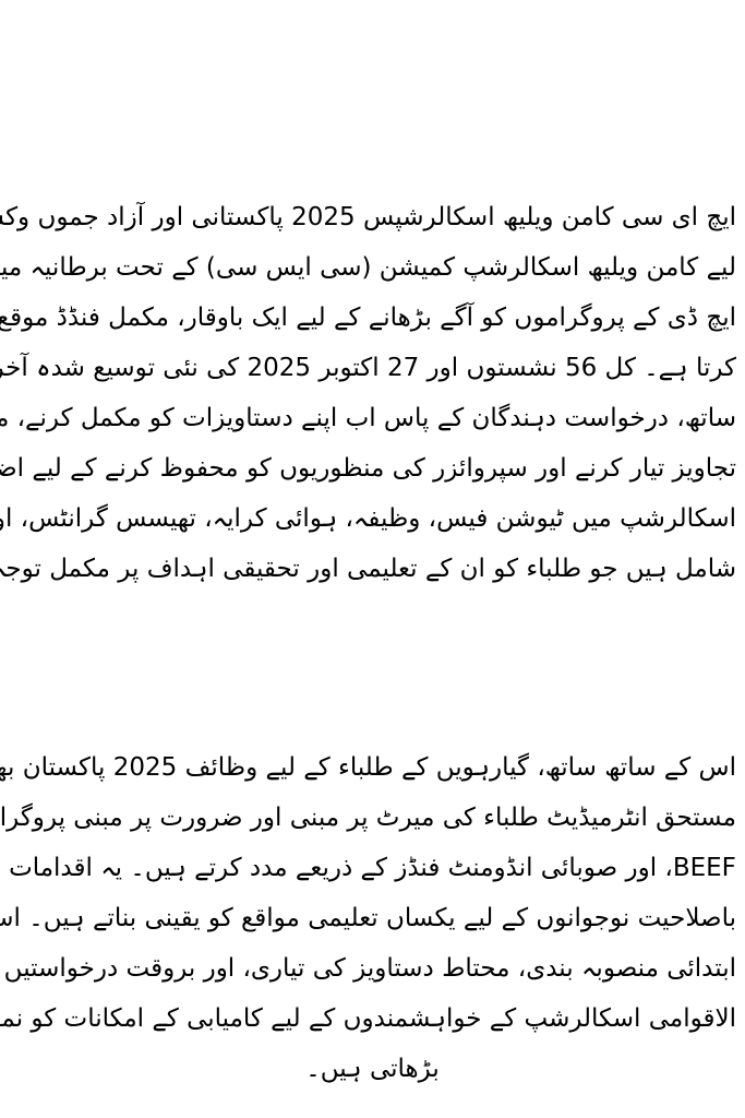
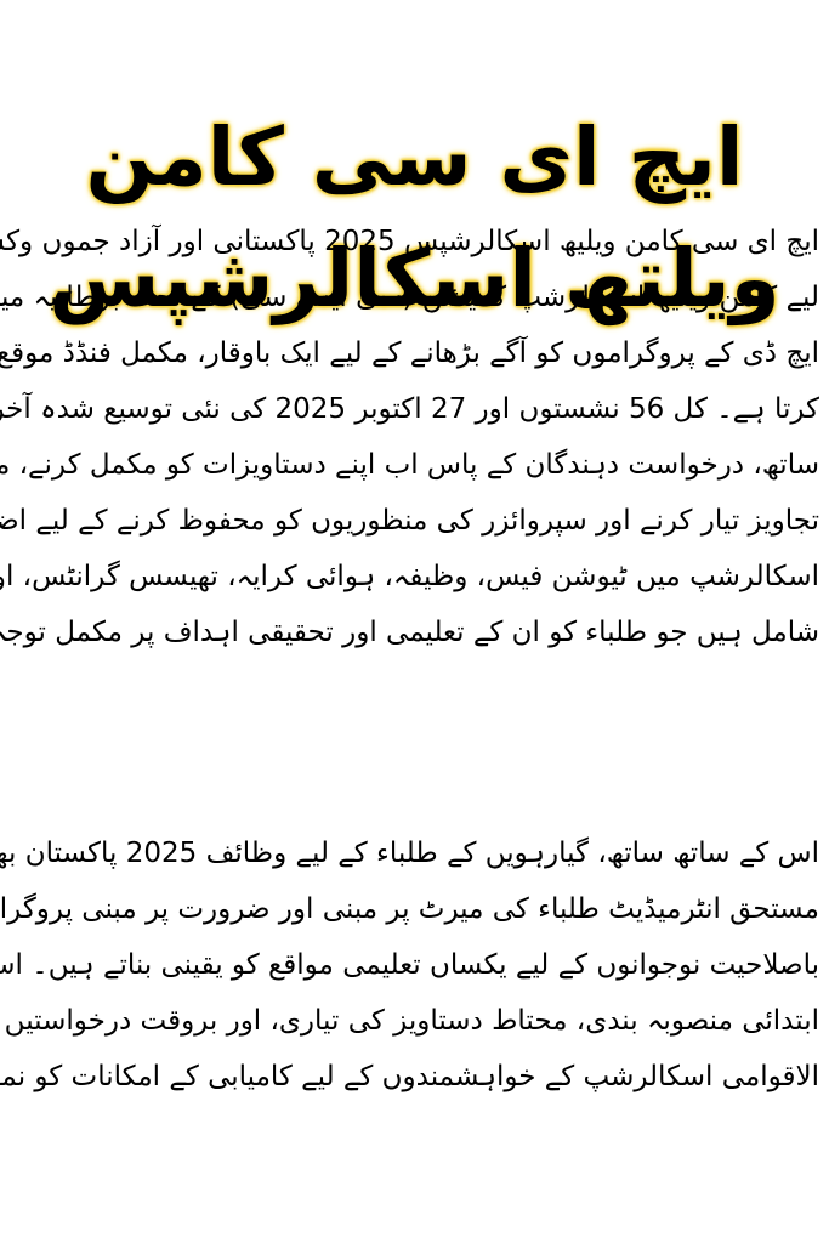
+ ایچ ای سی کامن ویلتھ اسکالرشپس
  ایچ ای سی کامن ویلیھ اسکالرشپس 2025 پاکستانی اور آزاد جموں وک
  لیے کامن ویلیھ اسکالرشپ کمیشن (سی ایس سی) کے تحت برطانیہ می
  ایچ ڈی کے پروگراموں کو آگے بڑھانے کے لیے ایک باوقار، مکمل فنڈڈ موقع
  کرتا ہے۔ کل 56 نشستوں اور 27 اکتوبر 2025 کی نئی توسیع شدہ آخ
  ساتھ، درخواست دہندگان کے پاس اب اپنے دستاویزات کو مکمل کرنے، م
  تجاویز تیار کرنے اور سپروائزر کی منظوریوں کو محفوظ کرنے کے لیے اض
  اسکالرشپ میں ٹیوشن فیس، وظیفہ، ہوائی کرایہ، تھیسس گرانٹس، ا
  شامل ہیں جو طلباء کو ان کے تعلیمی اور تحقیقی اہداف پر مکمل توج
  اس کے ساتھ ساتھ، گیارہویں کے طلباء کے لیے وظائف 2025 پاکستان بھ
  مستحق انٹرمیڈیٹ طلباء کی میرٹ پر مبنی اور ضرورت پر مبنی پروگرا
- BEEF، اور صوبائی انڈومنٹ فنڈز کے ذریعے مدد کرتے ہیں۔ یہ اقدامات
  باصلاحیت نوجوانوں کے لیے یکساں تعلیمی مواقع کو یقینی بناتے ہیں۔ اس
  ابتدائی منصوبہ بندی، محتاط دستاویز کی تیاری، اور بروقت درخواستیں
  الاقوامی اسکالرشپ کے خواہشمندوں کے لیے کامیابی کے امکانات کو نم
- بڑھاتی ہیں۔
